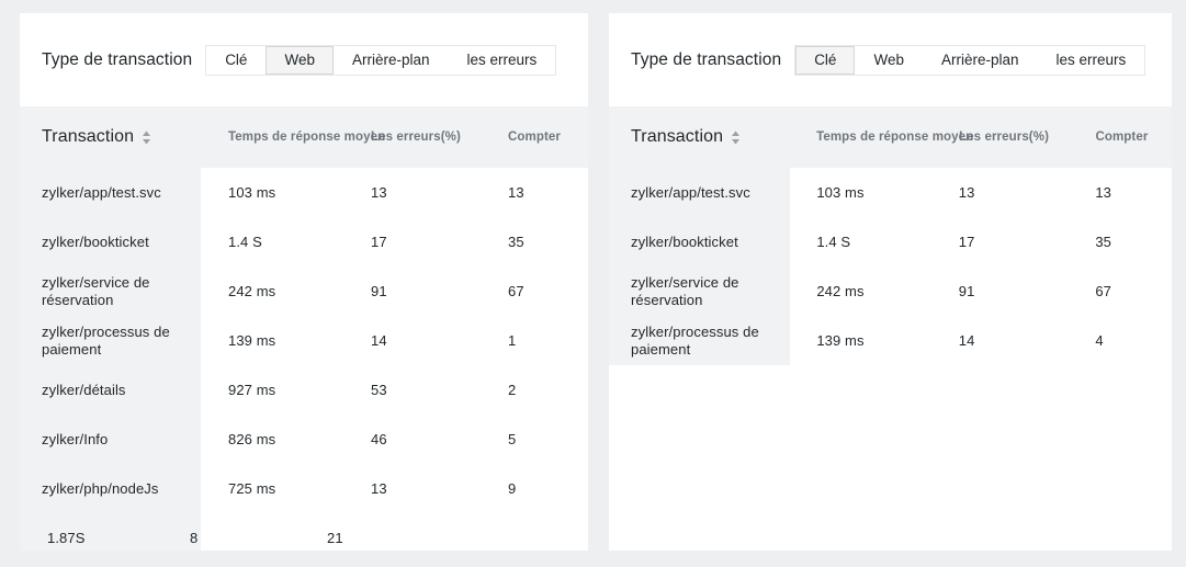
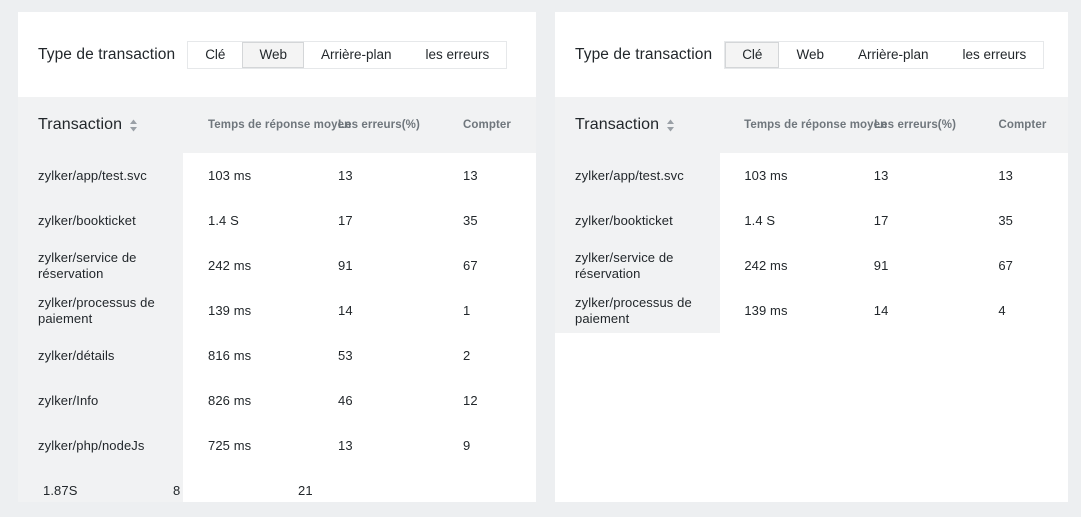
  Type de transaction
  Clé
  Web
  Arrière-plan
  les erreurs
  Transaction
  Temps de réponse moyen
  Les erreurs(%)
  Compter
  zylker/app/test.svc
  103 ms
  13
  13
  zylker/bookticket
  1.4 S
  17
  35
  zylker/service de réservation
  242 ms
  91
  67
  zylker/processus de paiement
  139 ms
  14
  1
  zylker/détails
- 927 ms
+ 816 ms
  53
  2
  zylker/Info
  826 ms
  46
- 5
+ 12
  zylker/php/nodeJs
  725 ms
  13
  9
  1.87S
  8
  21
  Type de transaction
  Clé
  Web
  Arrière-plan
  les erreurs
  Transaction
  Temps de réponse moyen
  Les erreurs(%)
  Compter
  zylker/app/test.svc
  103 ms
  13
  13
  zylker/bookticket
  1.4 S
  17
  35
  zylker/service de réservation
  242 ms
  91
  67
  zylker/processus de paiement
  139 ms
  14
  4
